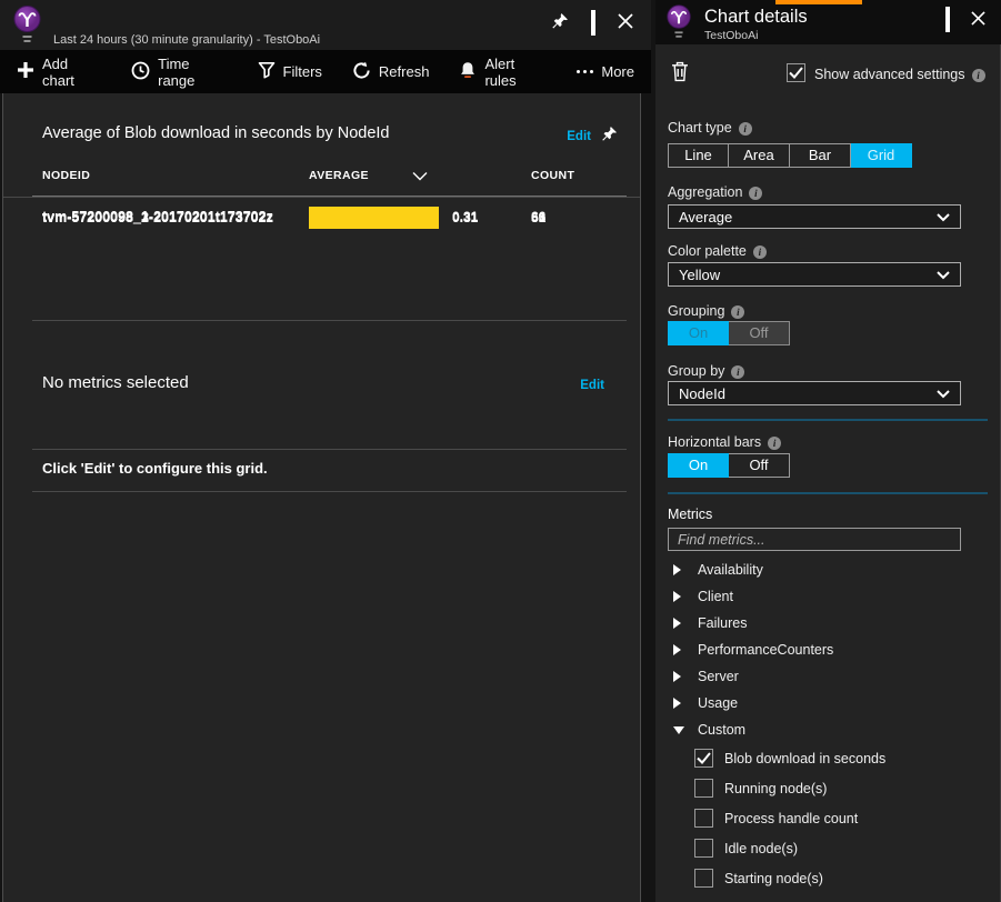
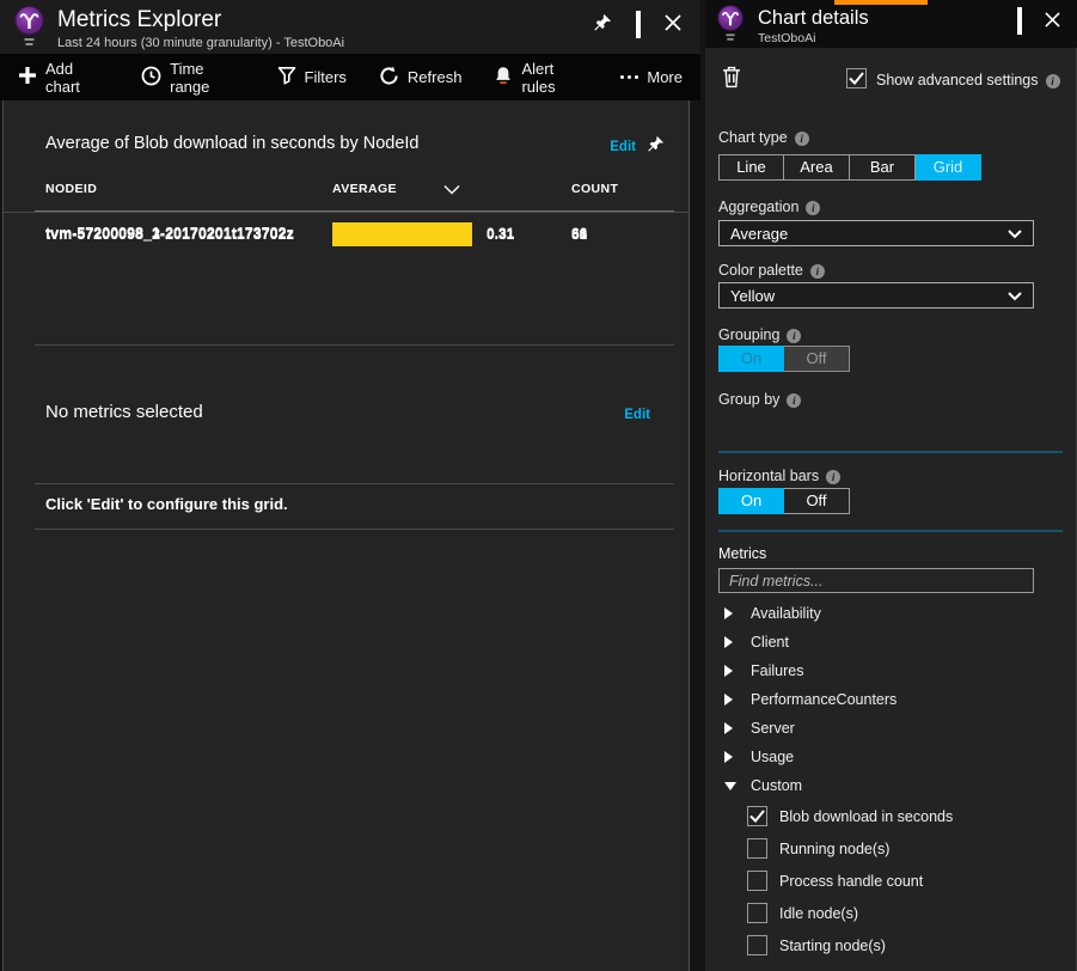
+ Metrics Explorer
  Last 24 hours (30 minute granularity) - TestOboAi
  Add chart
  Time range
  Filters
  Refresh
  Alert rules
  More
  Average of Blob download in seconds by NodeId
  Edit
  NODEID
  AVERAGE
  COUNT
  tvm-57200098_1-20170201t173702z
  0.31
  66
  tvm-57200098_2-20170201t173702z
  63
  tvm-57200098_3-20170201t173702z
  51
  No metrics selected
  Edit
  Click 'Edit' to configure this grid.
  Chart details
  TestOboAi
  Show advanced settings i
  Chart type i
  Line
  Area
  Bar
  Grid
  Aggregation i
  Average
  Color palette i
  Yellow
  Grouping i
  On
  Off
  Group by i
- NodeId
  Horizontal bars i
  On
  Off
  Metrics
  Find metrics...
  Availability
  Client
  Failures
  PerformanceCounters
  Server
  Usage
  Custom
  Blob download in seconds
  Running node(s)
  Process handle count
  Idle node(s)
  Starting node(s)
